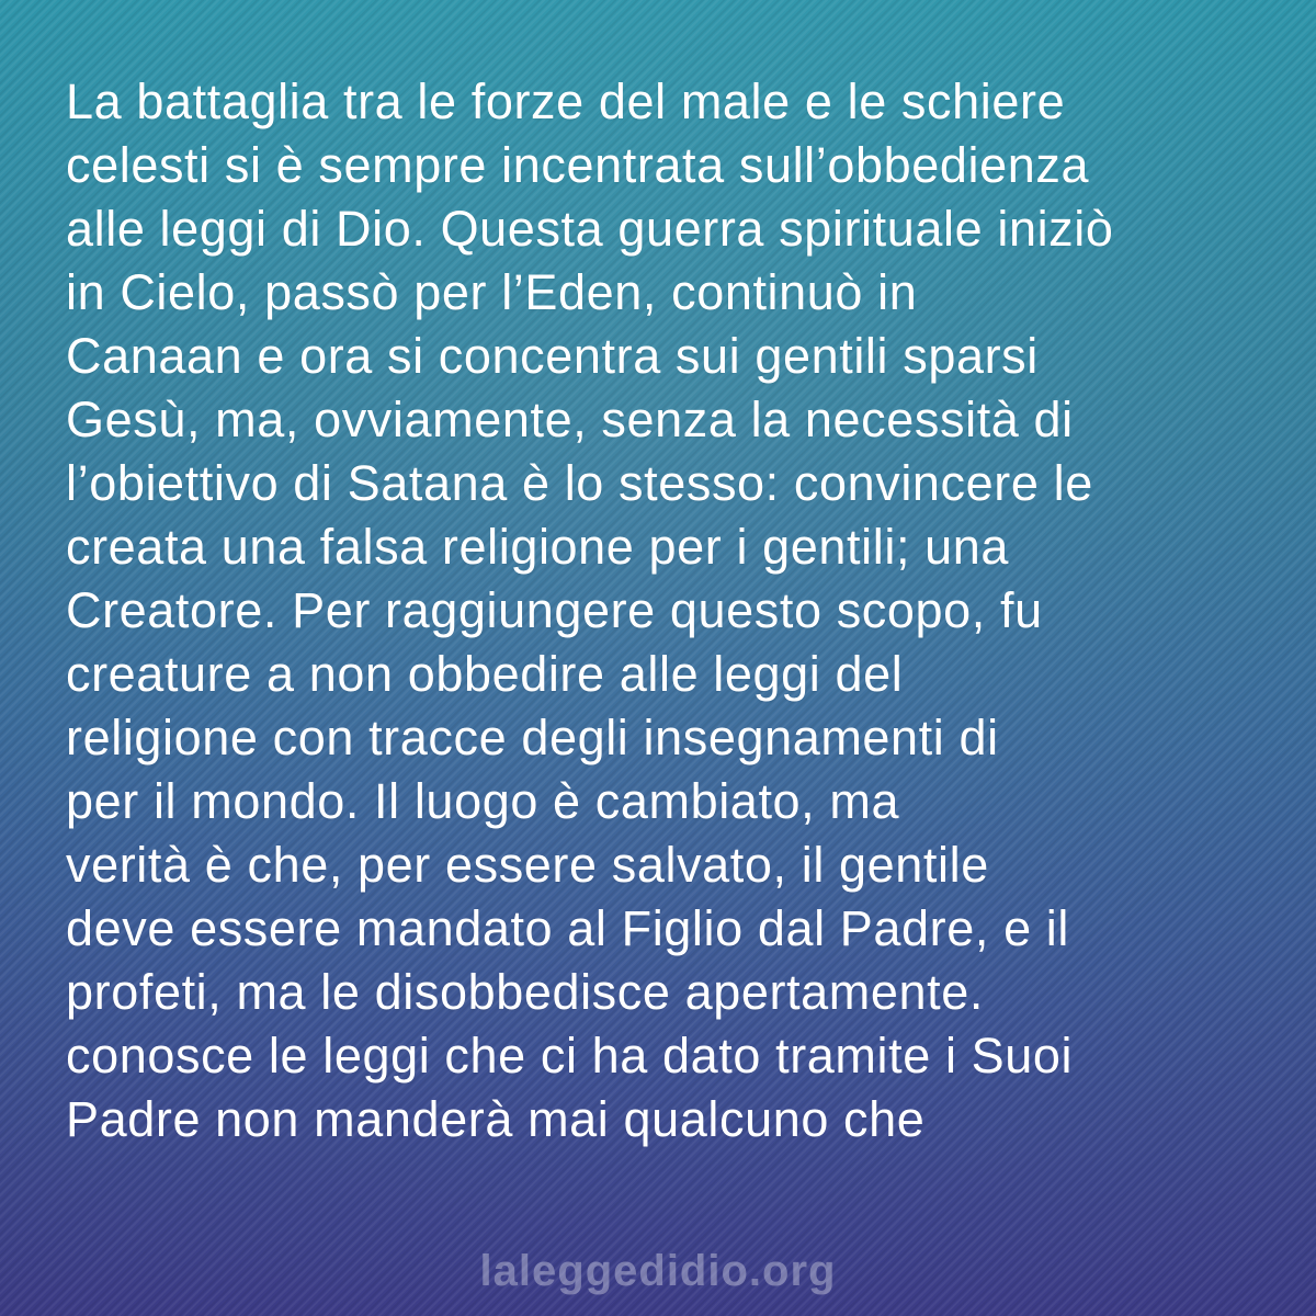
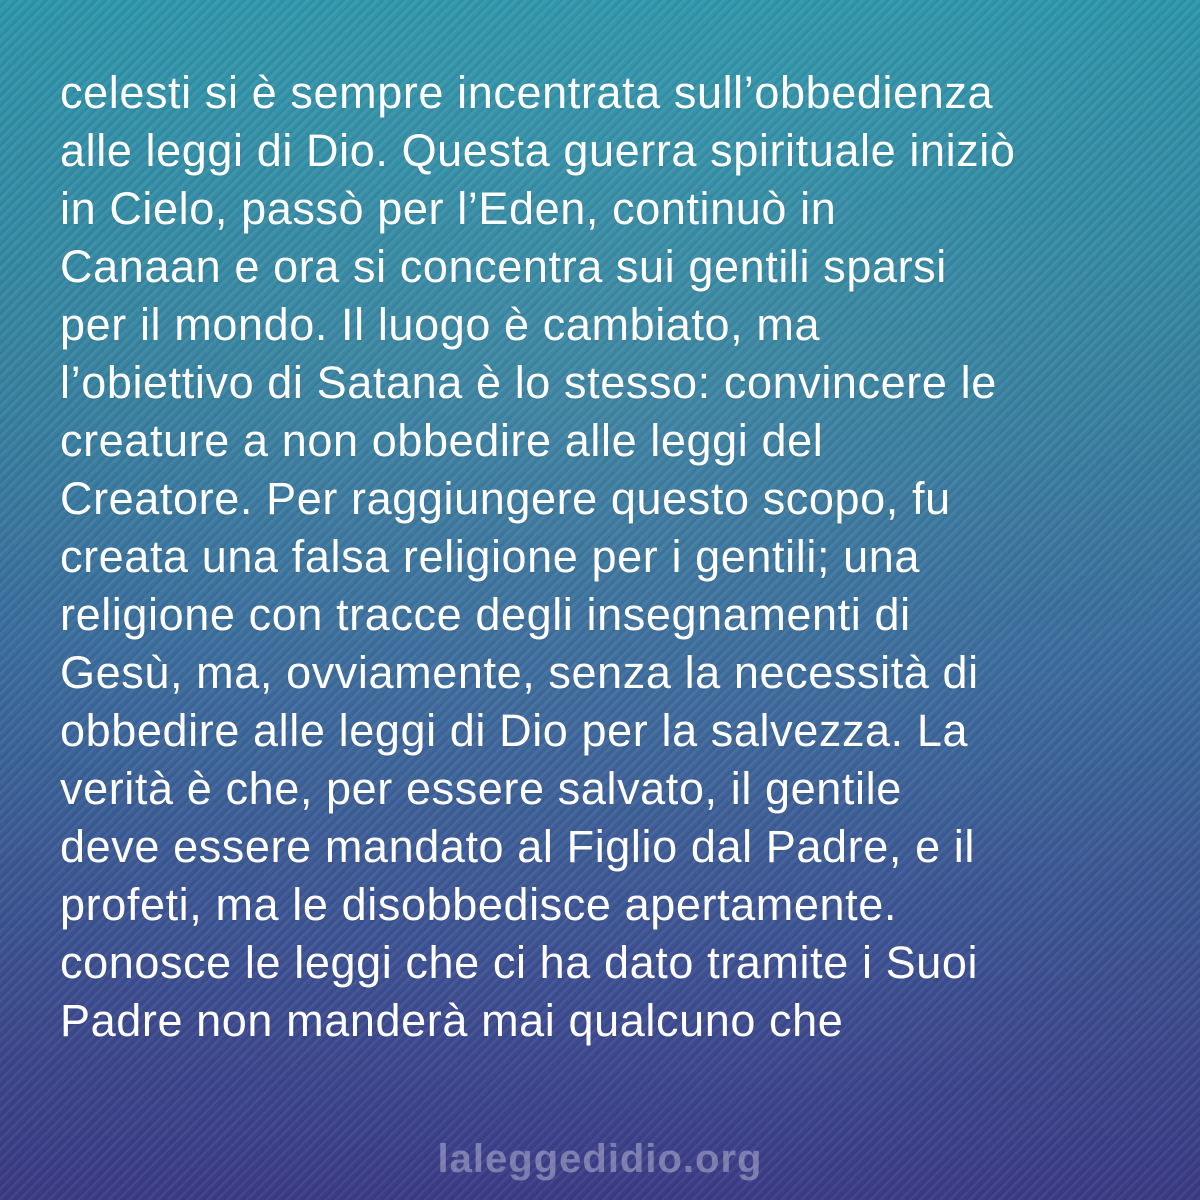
- La battaglia tra le forze del male e le schiere
  celesti si è sempre incentrata sull’obbedienza
  alle leggi di Dio. Questa guerra spirituale iniziò
  in Cielo, passò per l’Eden, continuò in
  Canaan e ora si concentra sui gentili sparsi
- Gesù, ma, ovviamente, senza la necessità di
+ per il mondo. Il luogo è cambiato, ma
  l’obiettivo di Satana è lo stesso: convincere le
- creata una falsa religione per i gentili; una
+ creature a non obbedire alle leggi del
  Creatore. Per raggiungere questo scopo, fu
- creature a non obbedire alle leggi del
+ creata una falsa religione per i gentili; una
  religione con tracce degli insegnamenti di
- per il mondo. Il luogo è cambiato, ma
+ Gesù, ma, ovviamente, senza la necessità di
+ obbedire alle leggi di Dio per la salvezza. La
  verità è che, per essere salvato, il gentile
  deve essere mandato al Figlio dal Padre, e il
  profeti, ma le disobbedisce apertamente.
  conosce le leggi che ci ha dato tramite i Suoi
  Padre non manderà mai qualcuno che
  laleggedidio.org
